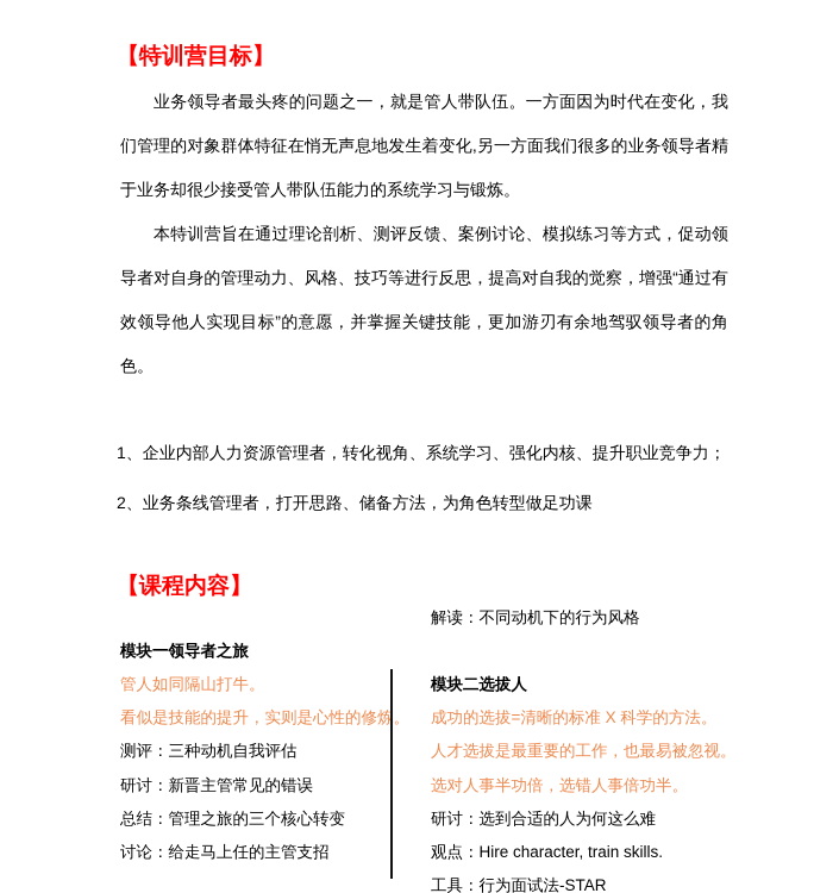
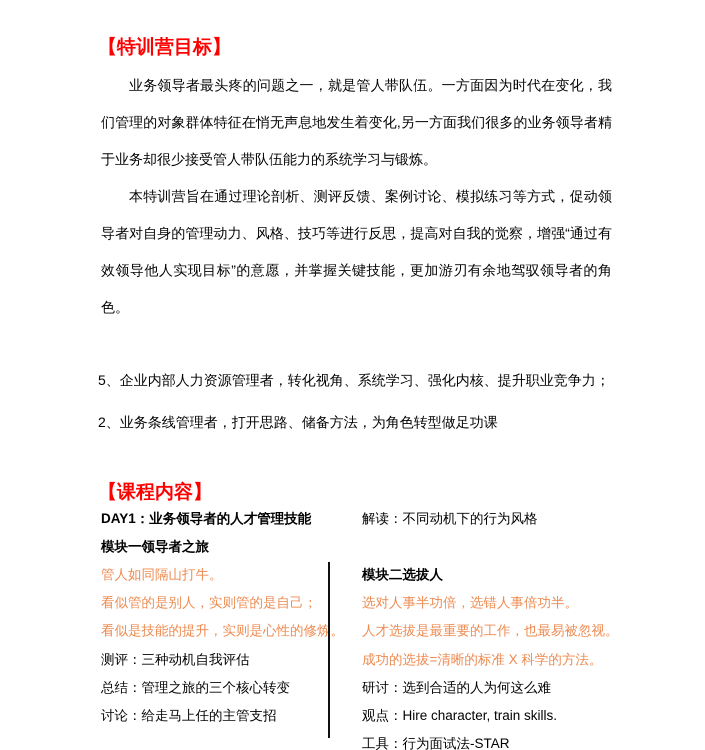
  【特训营目标】
  业务领导者最头疼的问题之一，就是管人带队伍。一方面因为时代在变化，我们管理的对象群体特征在悄无声息地发生着变化,另一方面我们很多的业务领导者精于业务却很少接受管人带队伍能力的系统学习与锻炼。
  本特训营旨在通过理论剖析、测评反馈、案例讨论、模拟练习等方式，促动领导者对自身的管理动力、风格、技巧等进行反思，提高对自我的觉察，增强“通过有效领导他人实现目标”的意愿，并掌握关键技能，更加游刃有余地驾驭领导者的角色。
- 1、企业内部人力资源管理者，转化视角、系统学习、强化内核、提升职业竞争力；
+ 5、企业内部人力资源管理者，转化视角、系统学习、强化内核、提升职业竞争力；
  2、业务条线管理者，打开思路、储备方法，为角色转型做足功课
  【课程内容】
+ DAY1：业务领导者的人才管理技能
  解读：不同动机下的行为风格
  模块一领导者之旅
  管人如同隔山打牛。
+ 看似管的是别人，实则管的是自己；
  看似是技能的提升，实则是心性的修炼。
  测评：三种动机自我评估
- 研讨：新晋主管常见的错误
  总结：管理之旅的三个核心转变
  讨论：给走马上任的主管支招
  模块二选拔人
- 成功的选拔=清晰的标准 X 科学的方法。
+ 选对人事半功倍，选错人事倍功半。
  人才选拔是最重要的工作，也最易被忽视。
- 选对人事半功倍，选错人事倍功半。
+ 成功的选拔=清晰的标准 X 科学的方法。
  研讨：选到合适的人为何这么难
  观点：Hire character, train skills.
  工具：行为面试法-STAR
